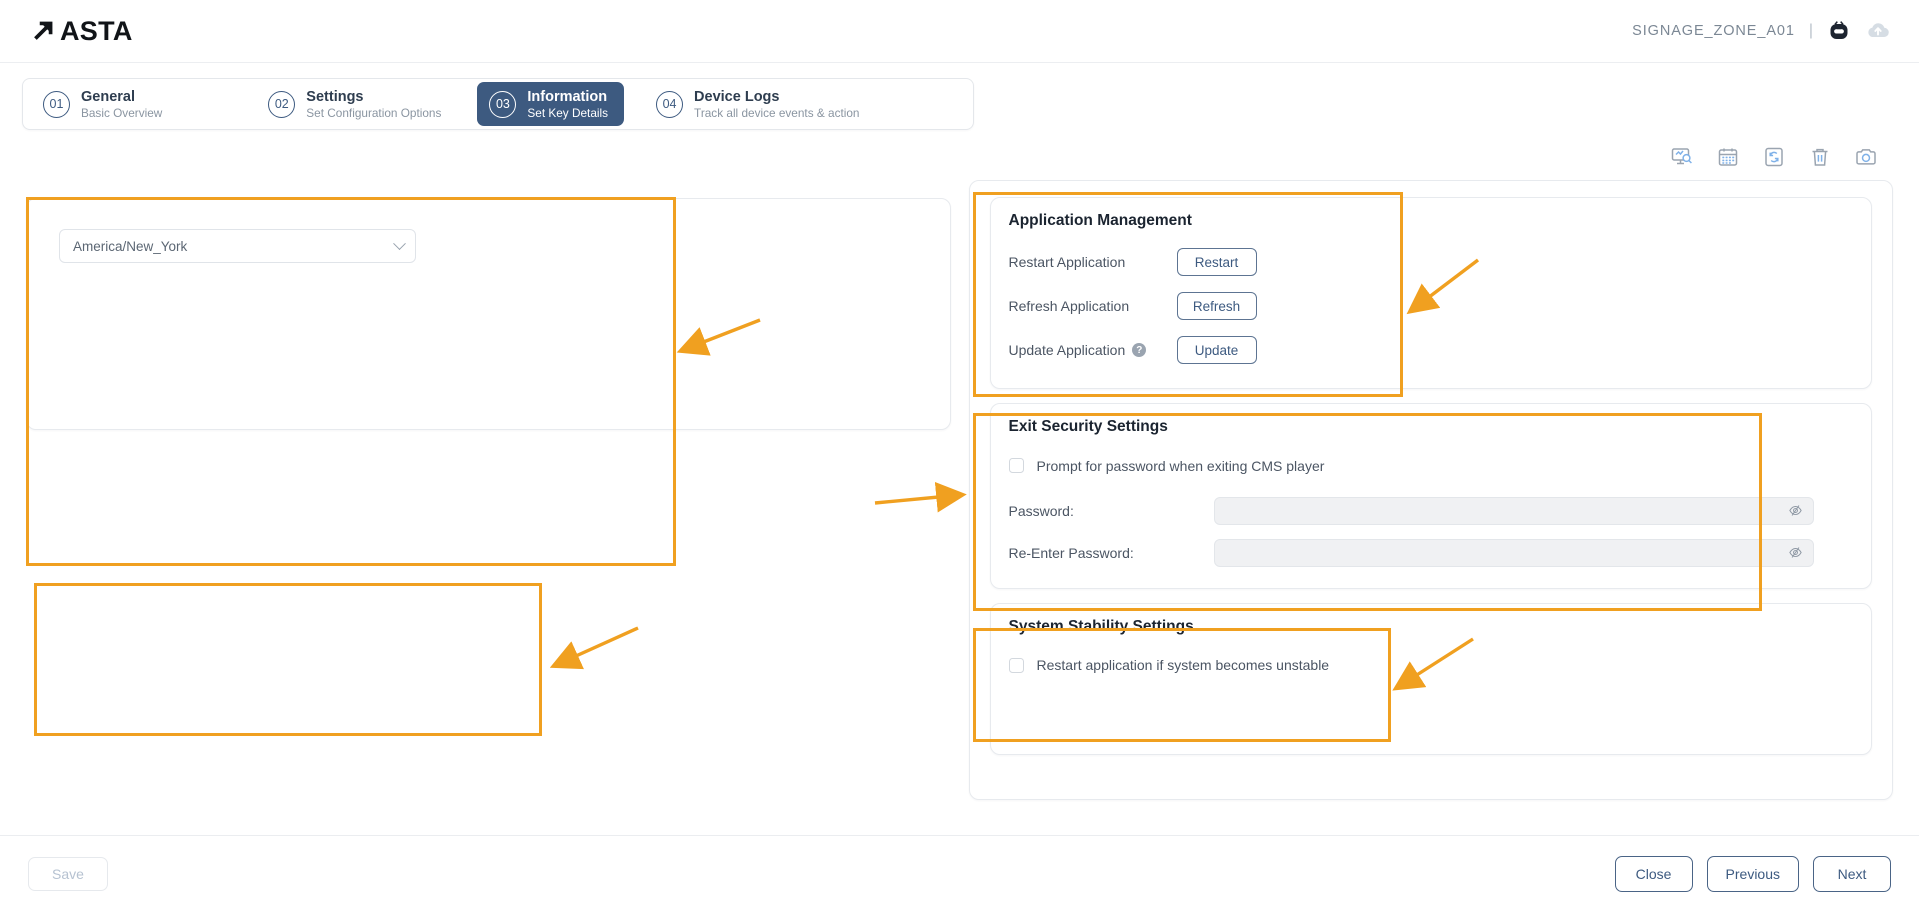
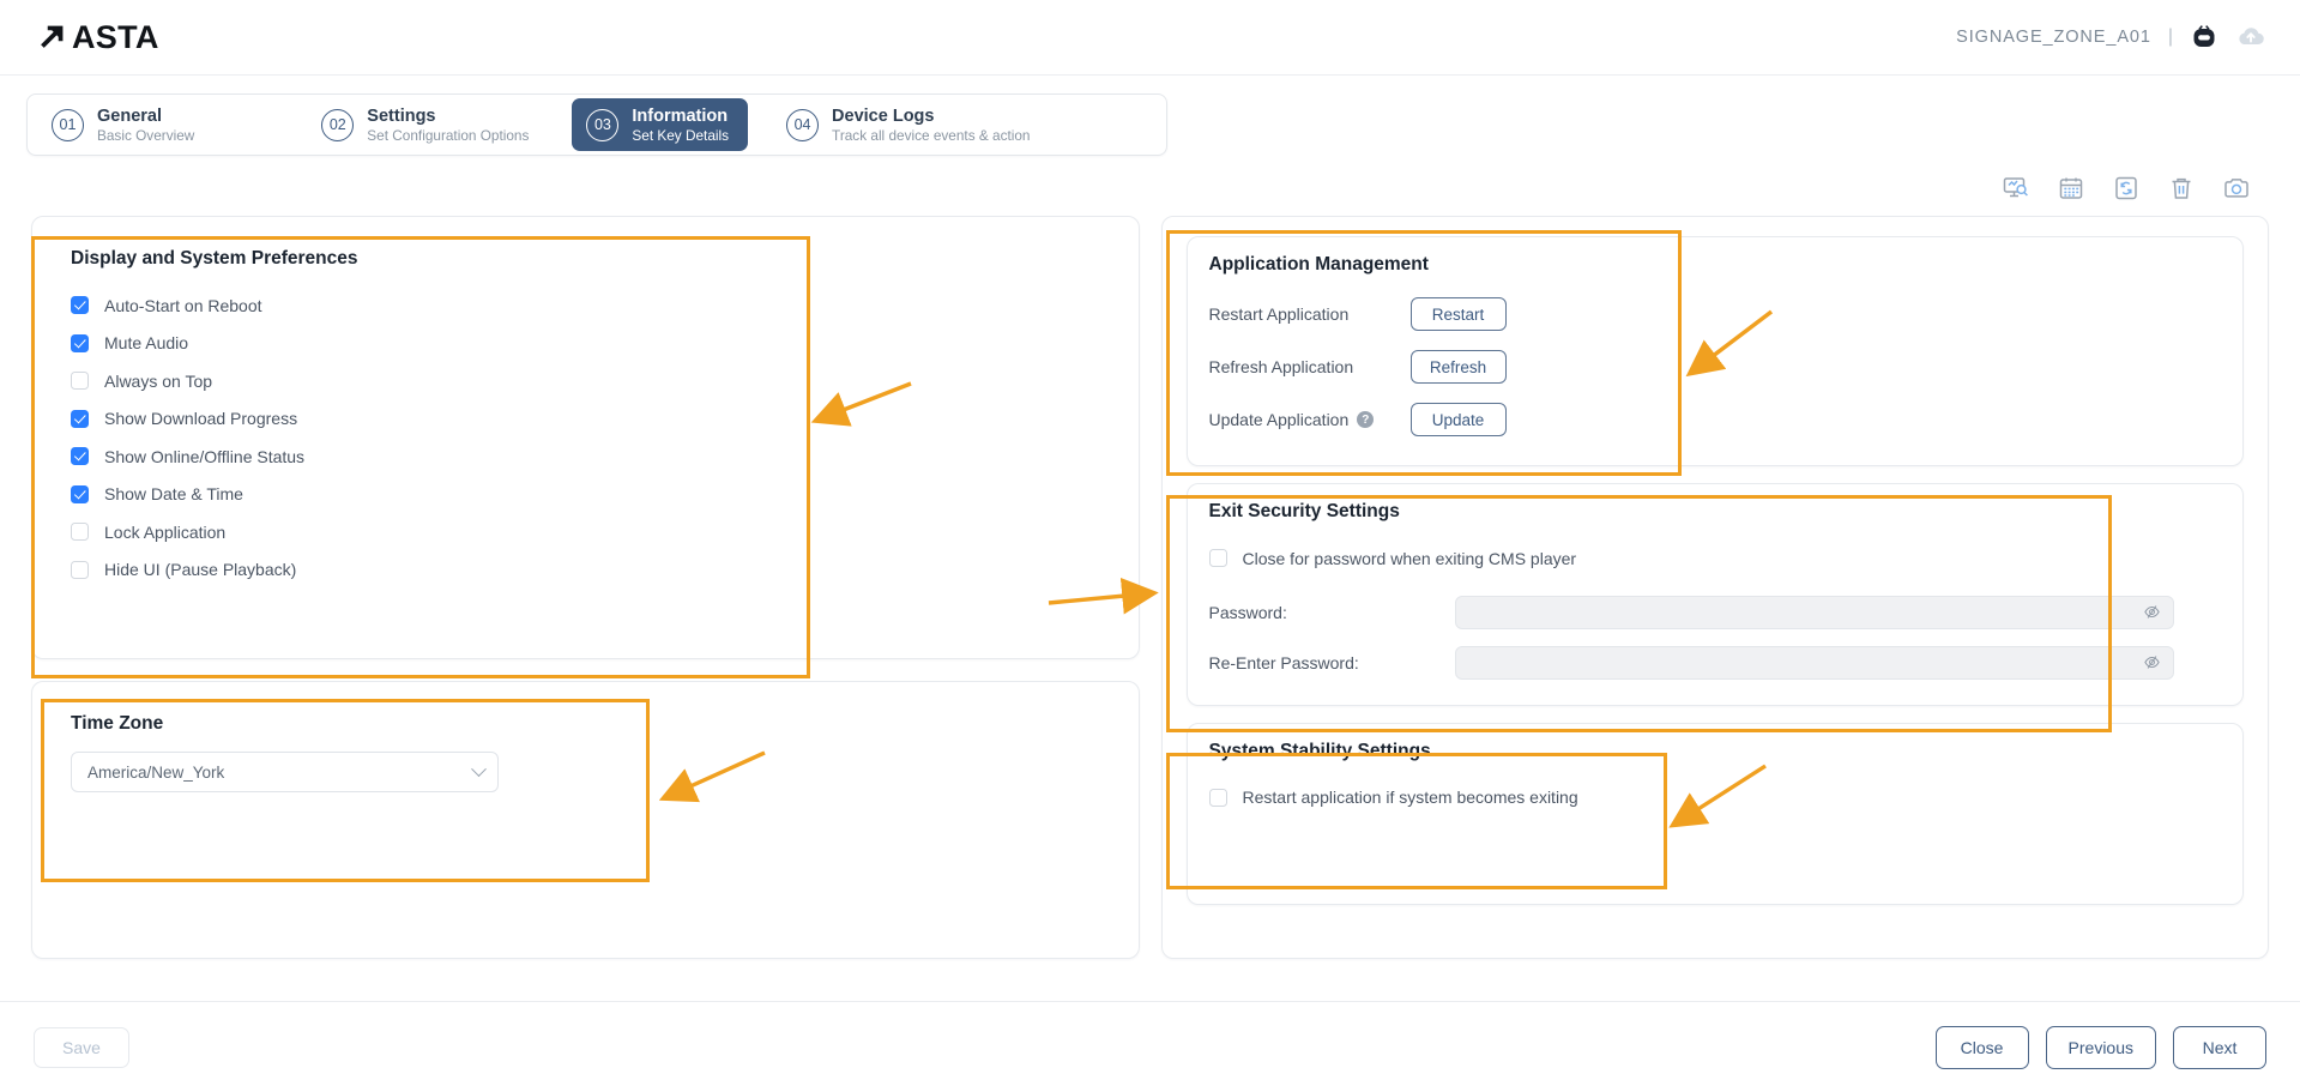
  ASTA
  SIGNAGE_ZONE_A01
  |
  01
  General
  Basic Overview
  02
  Settings
  Set Configuration Options
  03
  Information
  Set Key Details
  04
  Device Logs
  Track all device events & action
+ Display and System Preferences
+ Auto-Start on Reboot
+ Mute Audio
+ Always on Top
+ Show Download Progress
+ Show Online/Offline Status
+ Show Date & Time
+ Lock Application
+ Hide UI (Pause Playback)
+ Time Zone
  America/New_York
  Application Management
  Restart Application
  Restart
  Refresh Application
  Refresh
  Update Application
  ?
  Update
  Exit Security Settings
- Prompt for password when exiting CMS player
+ Close for password when exiting CMS player
  Password:
  Re-Enter Password:
  System Stability Settings
- Restart application if system becomes unstable
+ Restart application if system becomes exiting
  Save
  Close
  Previous
  Next
